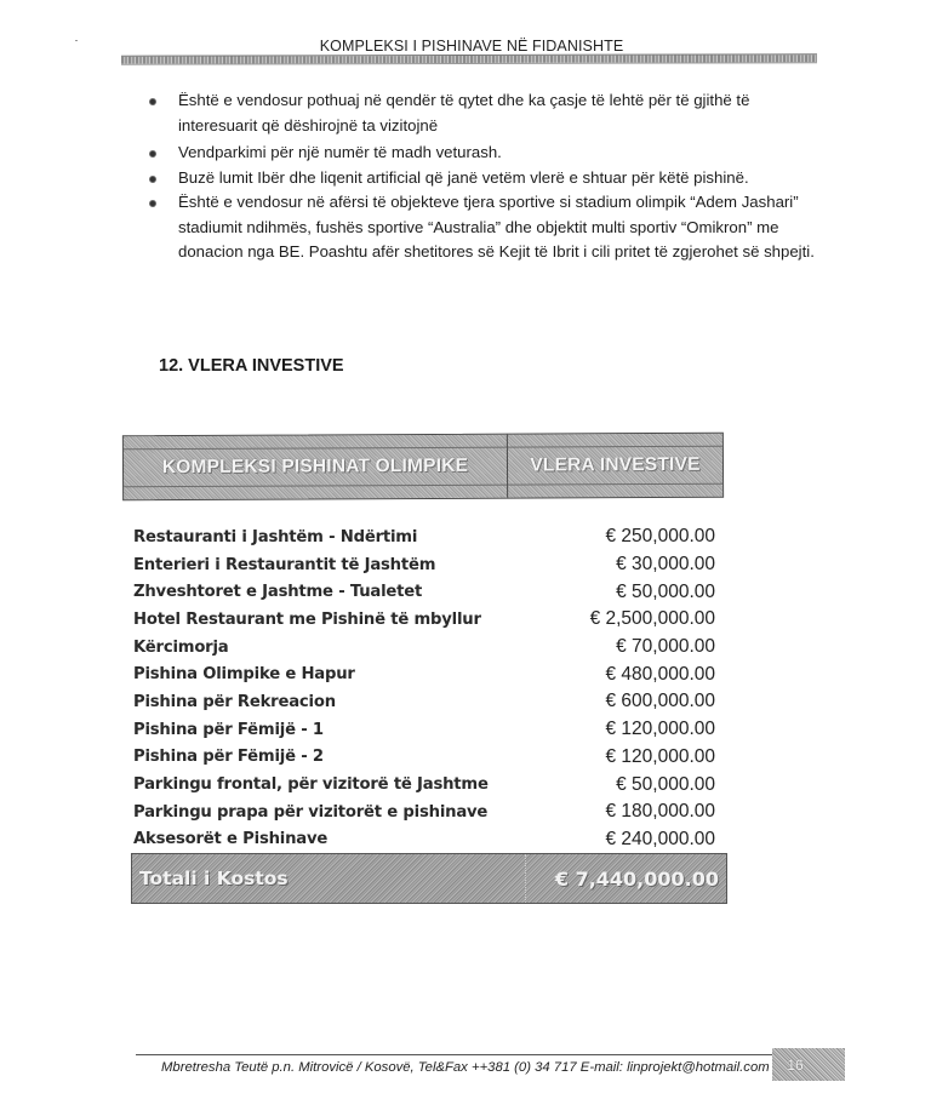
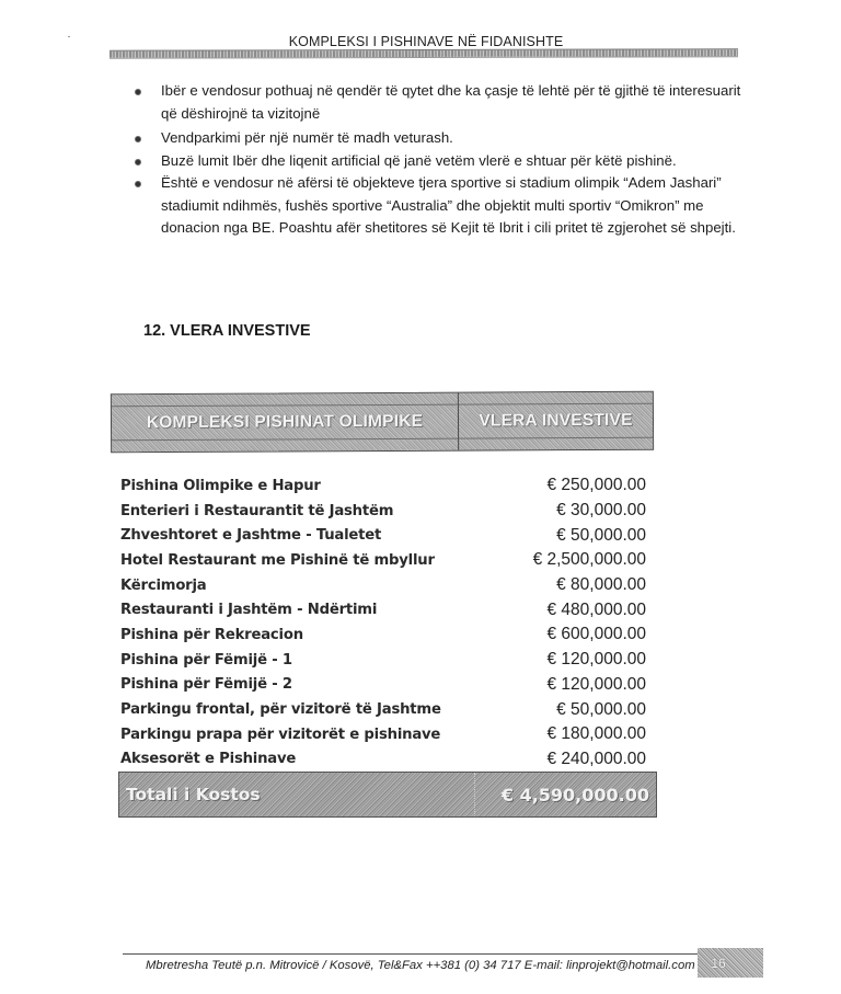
  KOMPLEKSI I PISHINAVE NË FIDANISHTE
- Është e vendosur pothuaj në qendër të qytet dhe ka çasje të lehtë për të gjithë të interesuarit që dëshirojnë ta vizitojnë
+ Ibër e vendosur pothuaj në qendër të qytet dhe ka çasje të lehtë për të gjithë të interesuarit që dëshirojnë ta vizitojnë
  Vendparkimi për një numër të madh veturash.
  Buzë lumit Ibër dhe liqenit artificial që janë vetëm vlerë e shtuar për këtë pishinë.
  Është e vendosur në afërsi të objekteve tjera sportive si stadium olimpik “Adem Jashari” stadiumit ndihmës, fushës sportive “Australia” dhe objektit multi sportiv “Omikron” me donacion nga BE. Poashtu afër shetitores së Kejit të Ibrit i cili pritet të zgjerohet së shpejti.
  12. VLERA INVESTIVE
  KOMPLEKSI PISHINAT OLIMPIKE
  VLERA INVESTIVE
- Restauranti i Jashtëm - Ndërtimi
+ Pishina Olimpike e Hapur
  € 250,000.00
  Enterieri i Restaurantit të Jashtëm
  € 30,000.00
  Zhveshtoret e Jashtme - Tualetet
  € 50,000.00
  Hotel Restaurant me Pishinë të mbyllur
  € 2,500,000.00
  Kërcimorja
- € 70,000.00
+ € 80,000.00
- Pishina Olimpike e Hapur
+ Restauranti i Jashtëm - Ndërtimi
  € 480,000.00
  Pishina për Rekreacion
  € 600,000.00
  Pishina për Fëmijë - 1
  € 120,000.00
  Pishina për Fëmijë - 2
  € 120,000.00
  Parkingu frontal, për vizitorë të Jashtme
  € 50,000.00
  Parkingu prapa për vizitorët e pishinave
  € 180,000.00
  Aksesorët e Pishinave
  € 240,000.00
  Totali i Kostos
- € 7,440,000.00
+ € 4,590,000.00
  Mbretresha Teutë p.n. Mitrovicë / Kosovë, Tel&Fax ++381 (0) 34 717 E-mail: linprojekt@hotmail.com
  16
